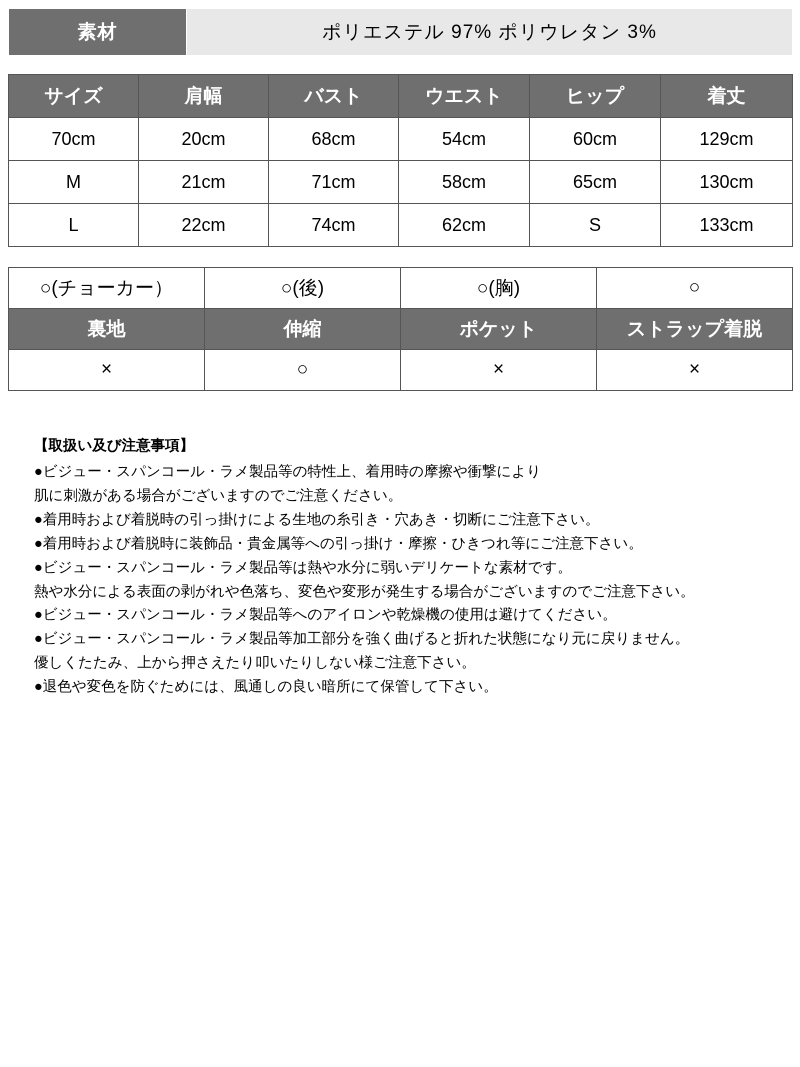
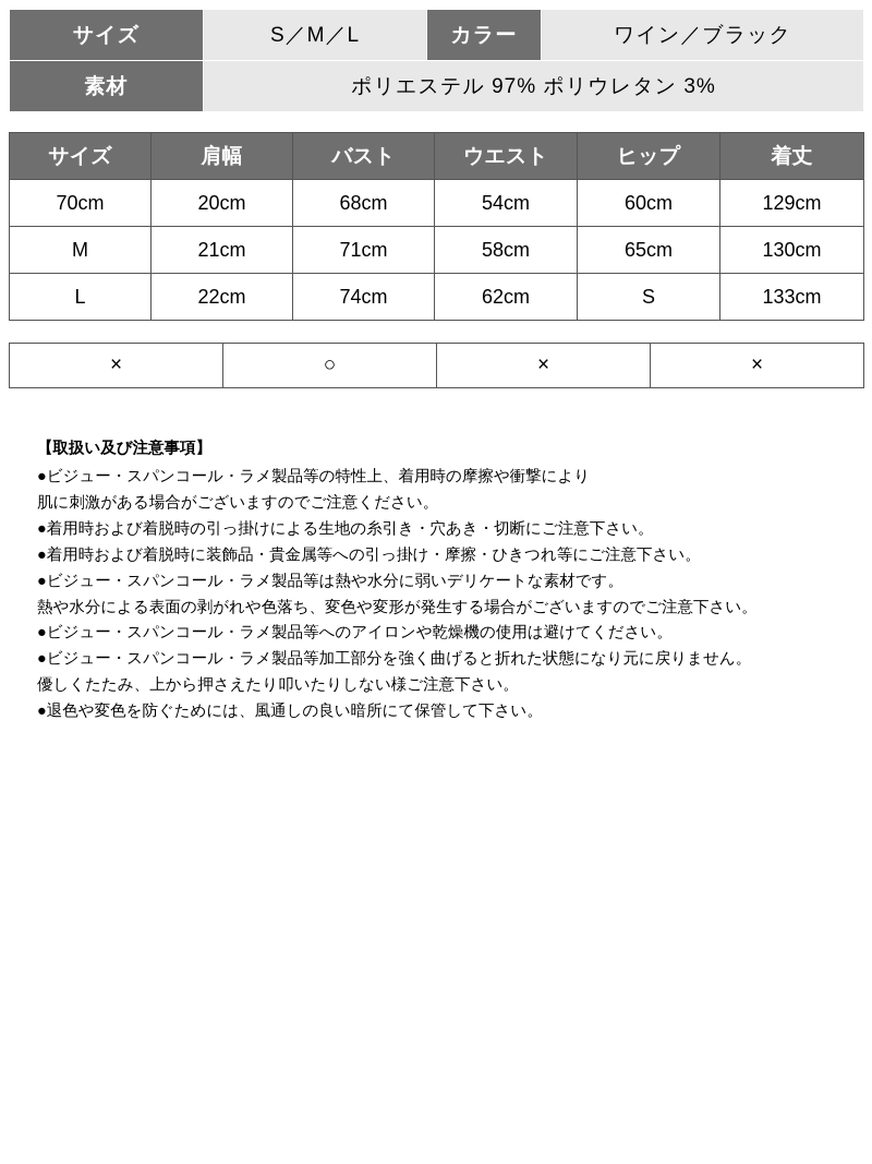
+ サイズ	S／M／L	カラー	ワイン／ブラック
  素材	ポリエステル 97% ポリウレタン 3%
  サイズ	肩幅	バスト	ウエスト	ヒップ	着丈
  70cm	20cm	68cm	54cm	60cm	129cm
  M	21cm	71cm	58cm	65cm	130cm
  L	22cm	74cm	62cm	S	133cm
- ○(チョーカー）	○(後)	○(胸)	○
- 裏地	伸縮	ポケット	ストラップ着脱
  ×	○	×	×
  【取扱い及び注意事項】
  ●ビジュー・スパンコール・ラメ製品等の特性上、着用時の摩擦や衝撃により
  肌に刺激がある場合がございますのでご注意ください。
  ●着用時および着脱時の引っ掛けによる生地の糸引き・穴あき・切断にご注意下さい。
  ●着用時および着脱時に装飾品・貴金属等への引っ掛け・摩擦・ひきつれ等にご注意下さい。
  ●ビジュー・スパンコール・ラメ製品等は熱や水分に弱いデリケートな素材です。
  熱や水分による表面の剥がれや色落ち、変色や変形が発生する場合がございますのでご注意下さい。
  ●ビジュー・スパンコール・ラメ製品等へのアイロンや乾燥機の使用は避けてください。
  ●ビジュー・スパンコール・ラメ製品等加工部分を強く曲げると折れた状態になり元に戻りません。
  優しくたたみ、上から押さえたり叩いたりしない様ご注意下さい。
  ●退色や変色を防ぐためには、風通しの良い暗所にて保管して下さい。
